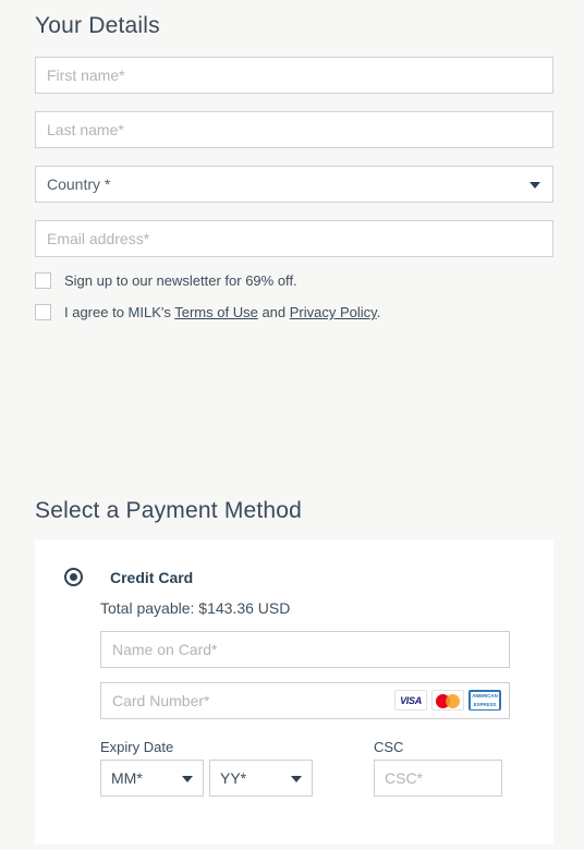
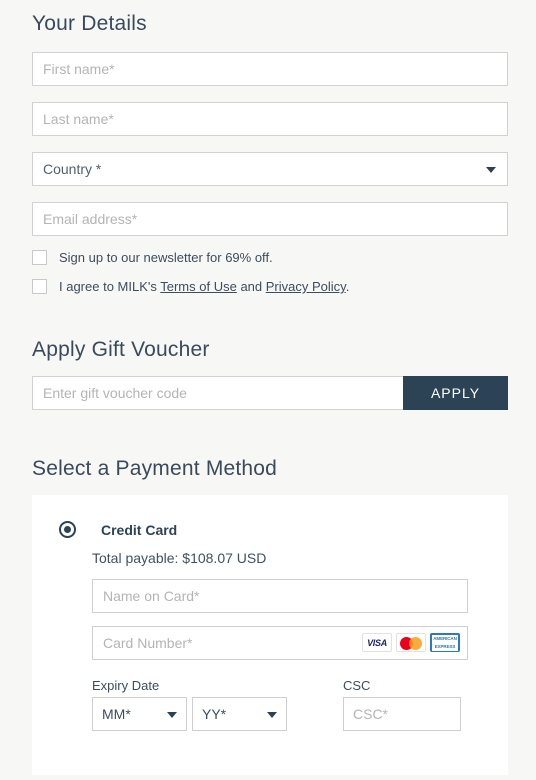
  Your Details
  First name*
  Last name*
  Country *
  Email address*
  Sign up to our newsletter for 69% off.
  I agree to MILK's Terms of Use and Privacy Policy.
+ Apply Gift Voucher
+ Enter gift voucher code
+ APPLY
  Select a Payment Method
  Credit Card
- Total payable: $143.36 USD
+ Total payable: $108.07 USD
  Name on Card*
  Card Number*
  VISA
  Expiry Date
  MM*
  YY*
  CSC
  CSC*
